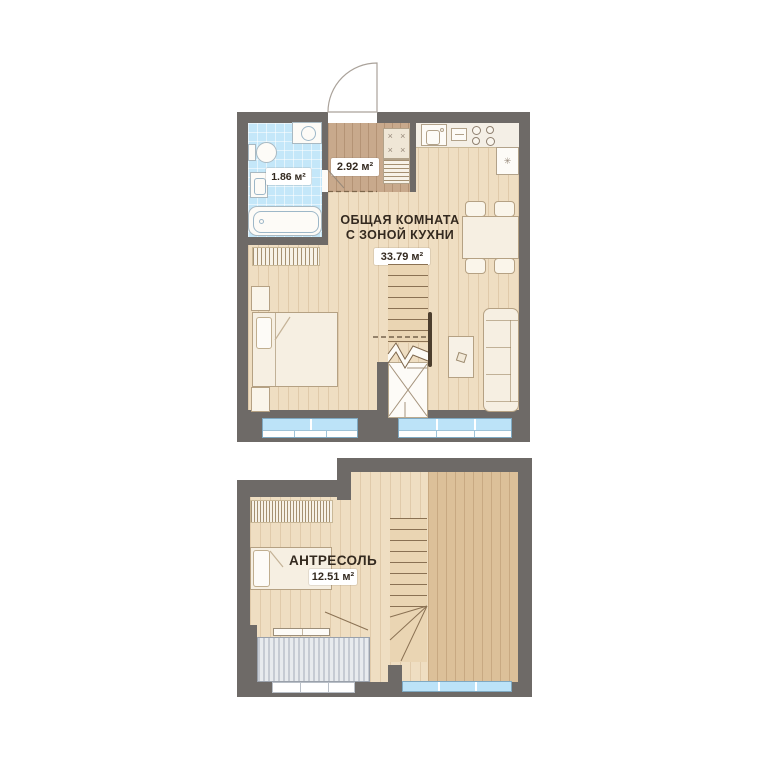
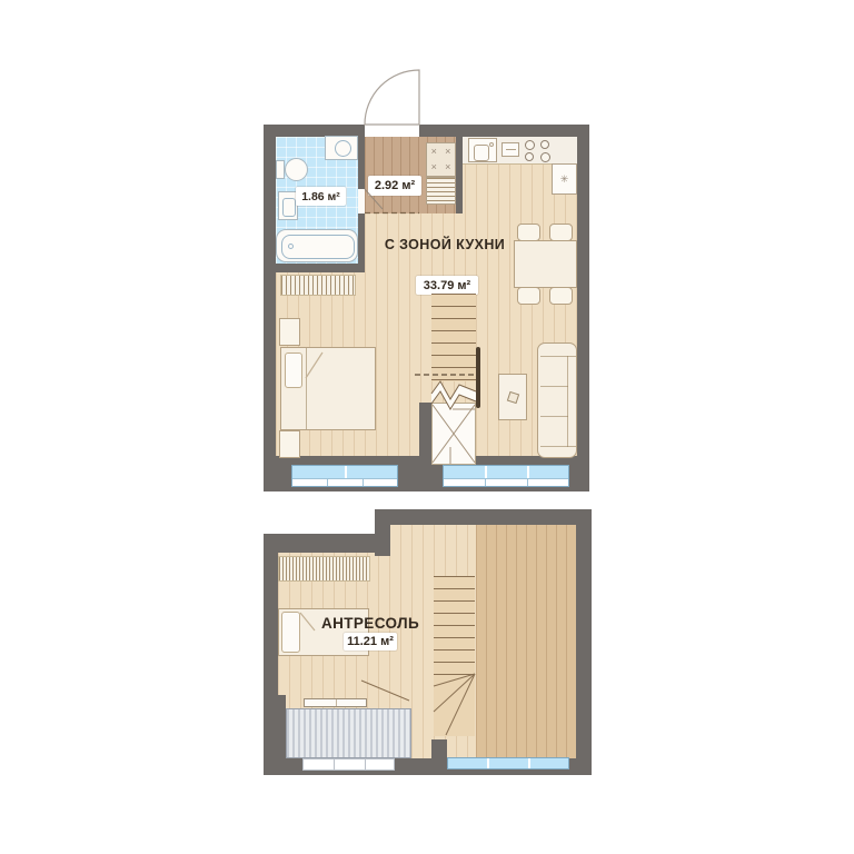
  1.86 м²
  ×
  ×
  ×
  ×
  2.92 м²
  ✳
- ОБЩАЯ КОМНАТА
  С ЗОНОЙ КУХНИ
  33.79 м²
  АНТРЕСОЛЬ
- 12.51 м²
+ 11.21 м²
